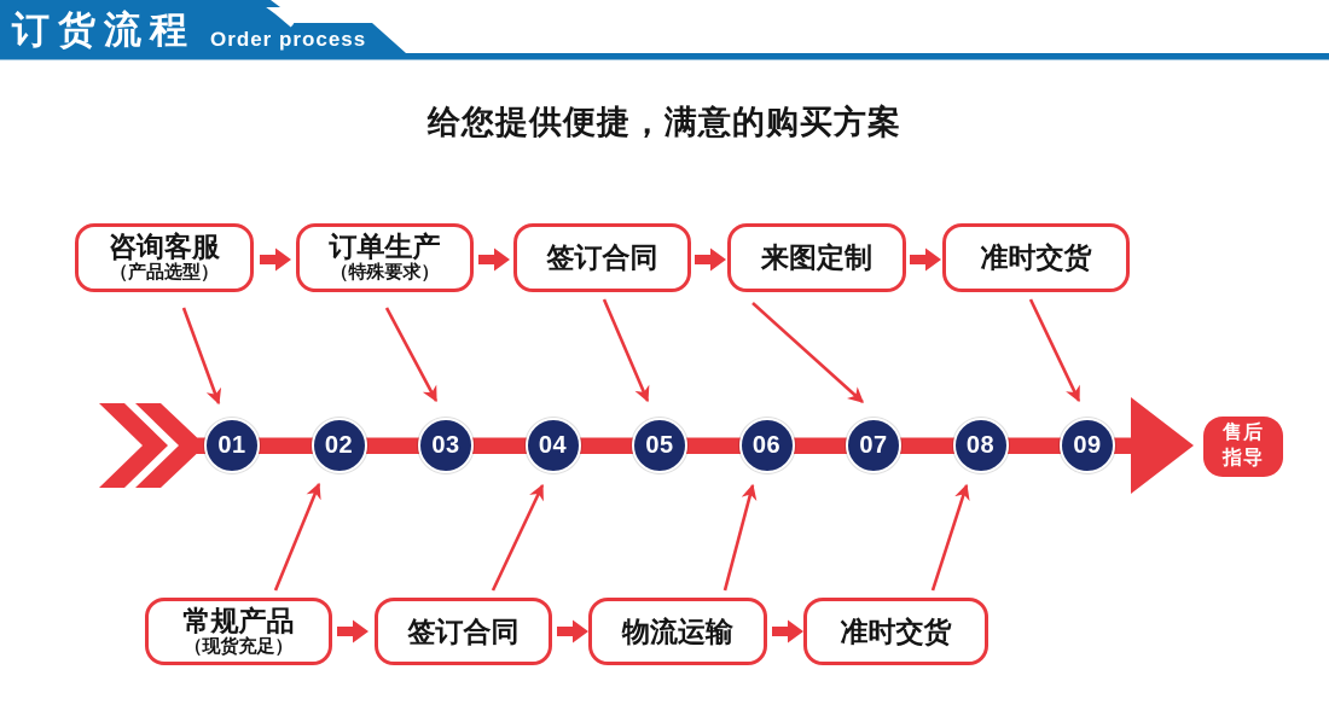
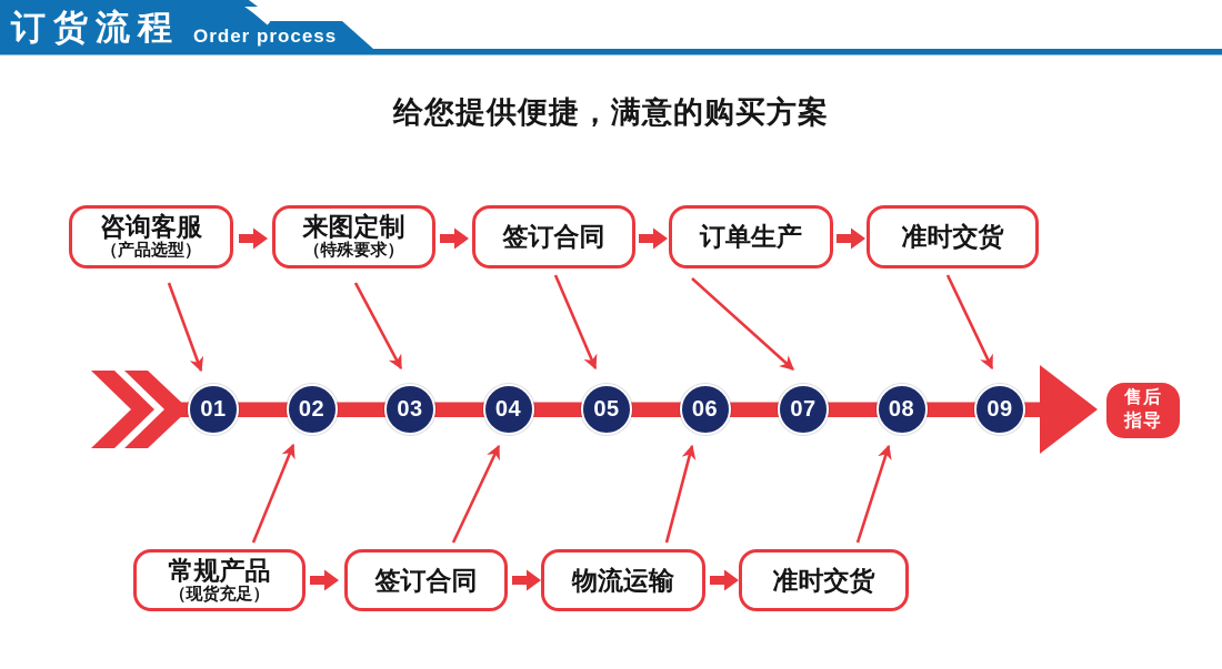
  订货流程
  Order process
  给您提供便捷，满意的购买方案
  咨询客服
  （产品选型）
- 订单生产
+ 来图定制
  （特殊要求）
  签订合同
- 来图定制
+ 订单生产
  准时交货
  常规产品
  （现货充足）
  签订合同
  物流运输
  准时交货
  01
  02
  03
  04
  05
  06
  07
  08
  09
  售后
  指导
